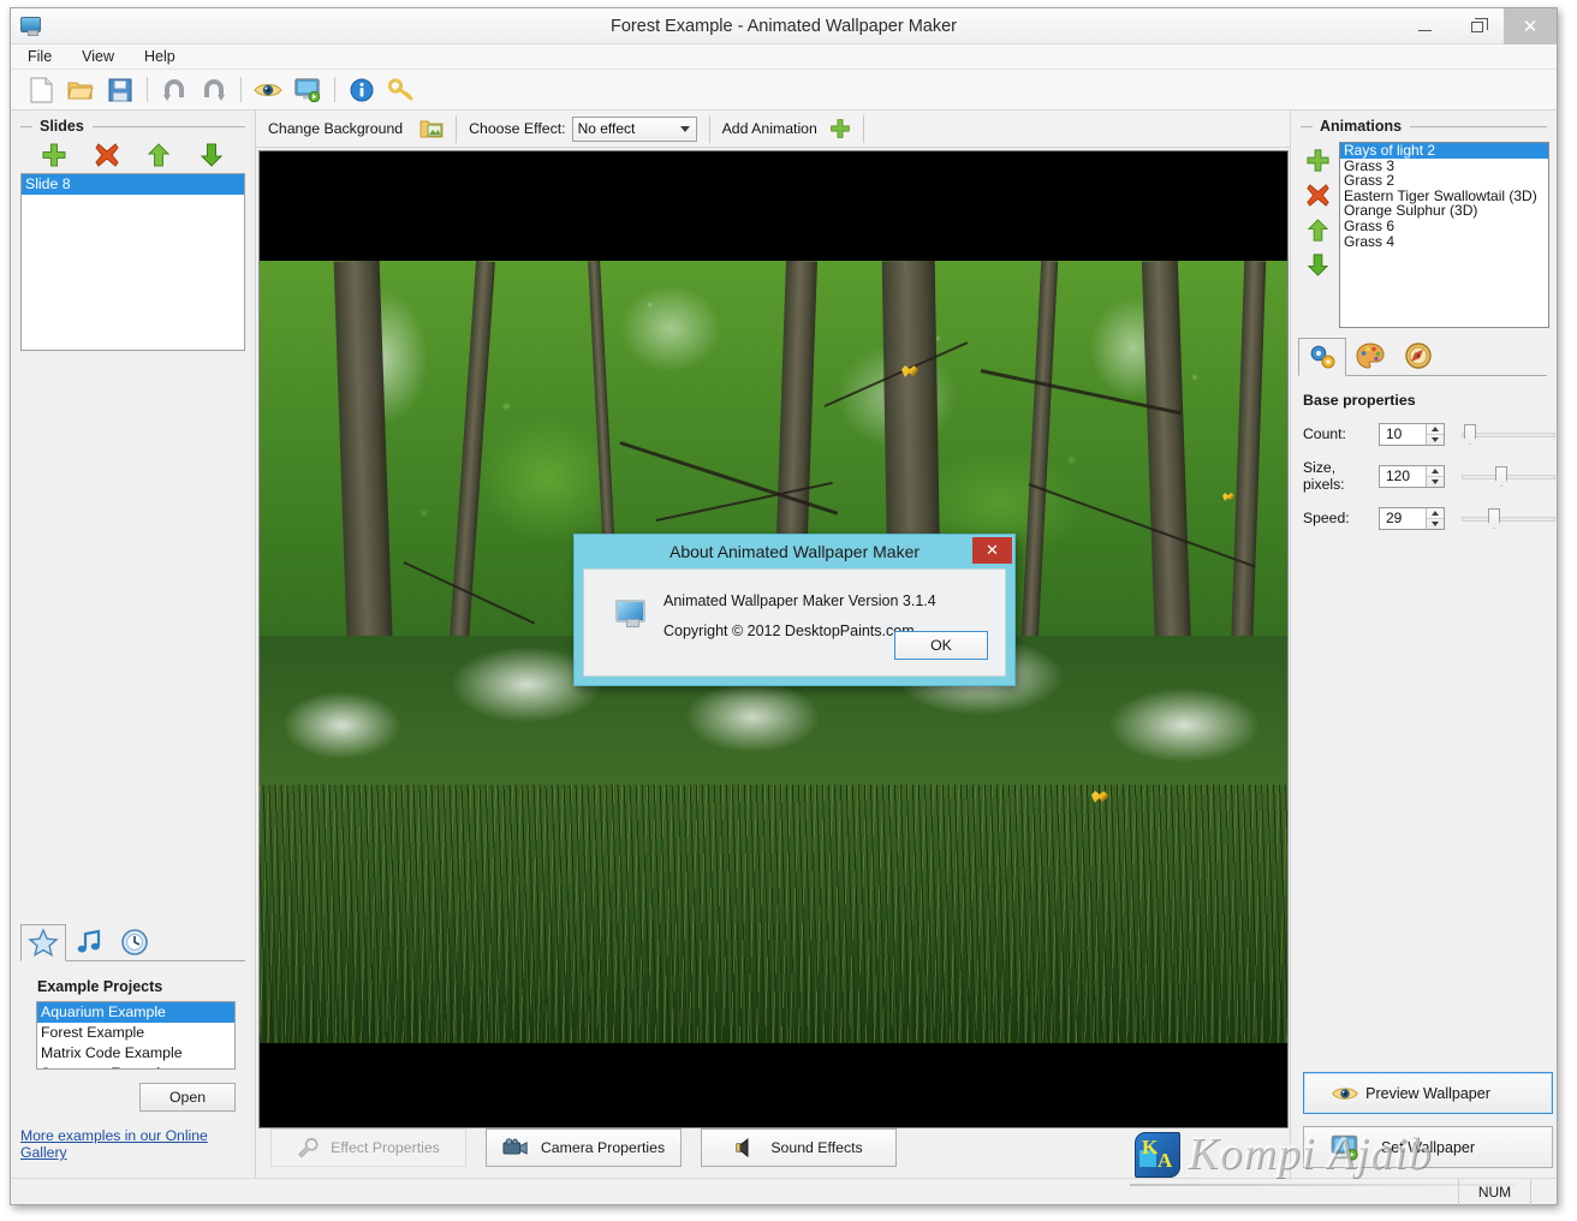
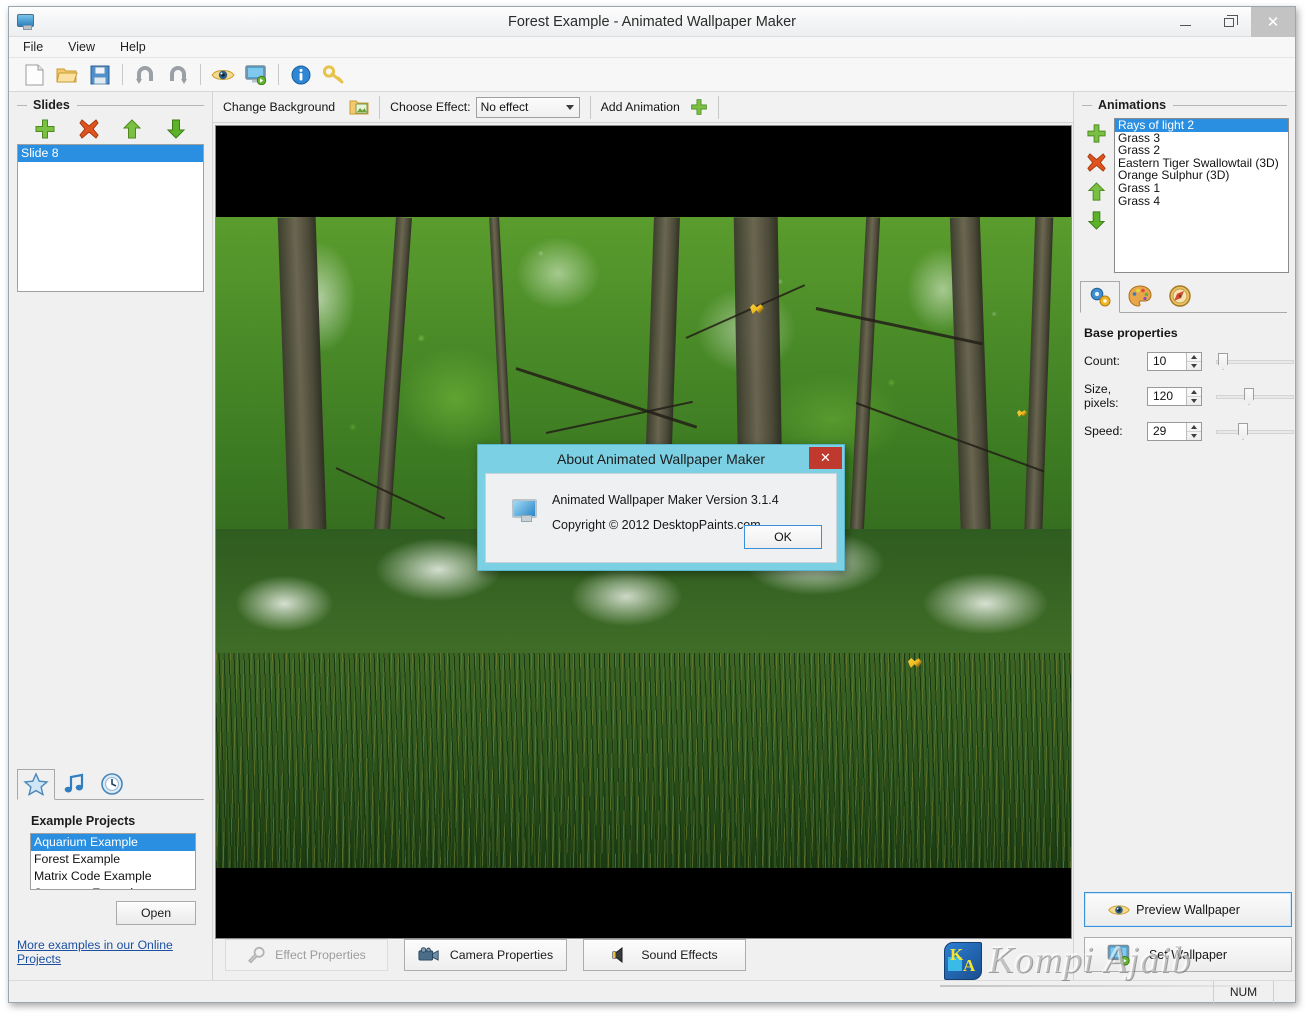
  Forest Example - Animated Wallpaper Maker
  ✕
  File
  View
  Help
  Slides
  Slide 8
  Example Projects
  Aquarium Example
  Forest Example
  Matrix Code Example
  Open
- More examples in our Online Gallery
+ More examples in our Online Projects
  Change Background
  Choose Effect:
  No effect
  Add Animation
  Effect Properties
  Camera Properties
  Sound Effects
  Animations
  Rays of light 2
  Grass 3
  Grass 2
  Eastern Tiger Swallowtail (3D)
  Orange Sulphur (3D)
- Grass 6
+ Grass 1
  Grass 4
  Base properties
  Count:
  10
  Size, pixels:
  120
  Speed:
  29
  Preview Wallpaper
  Set Wallpaper
  NUM
  About Animated Wallpaper Maker
  ✕
  Animated Wallpaper Maker Version 3.1.4
  Copyright © 2012 DesktopPaints.c
  OK
  K
  A
  Kompi Ajaib
